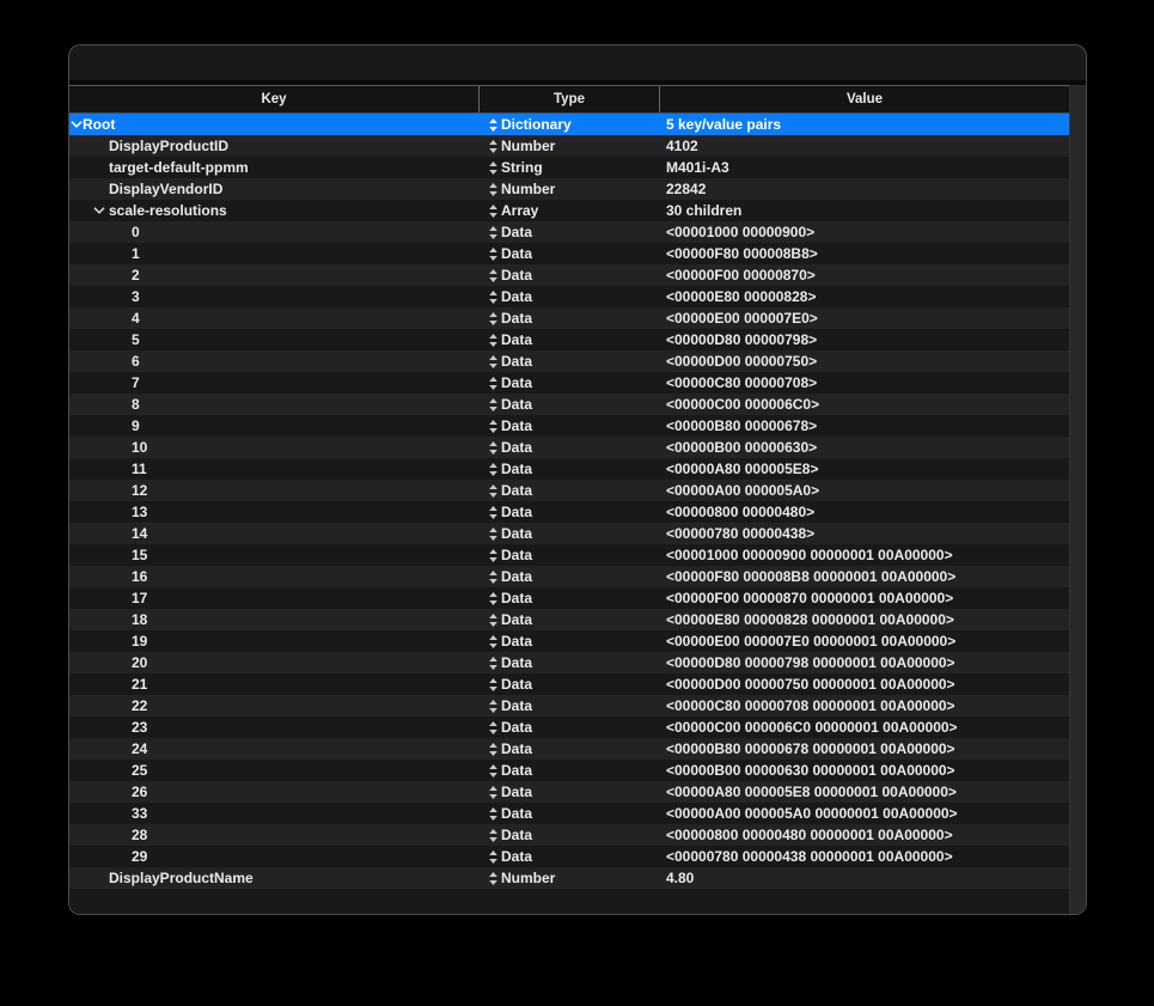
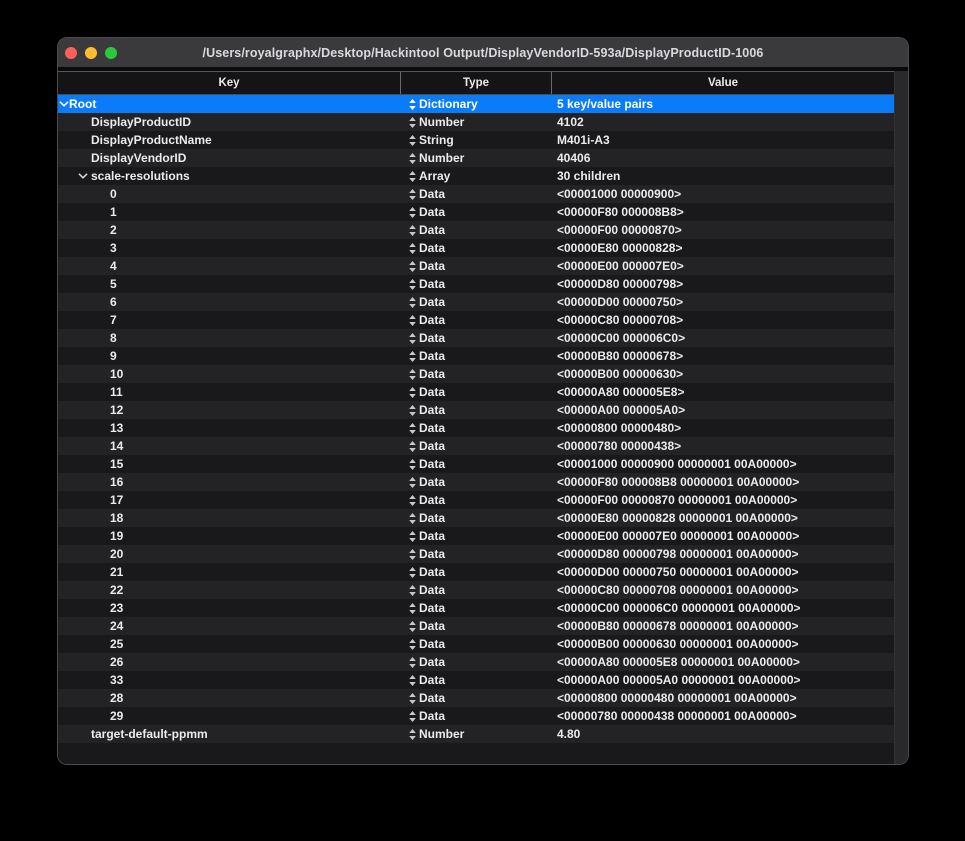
+ /Users/royalgraphx/Desktop/Hackintool Output/DisplayVendorID-593a/DisplayProductID-1006
  Key
  Type
  Value
  Root
  Dictionary
  5 key/value pairs
  DisplayProductID
  Number
  4102
- target-default-ppmm
+ DisplayProductName
  String
  M401i-A3
  DisplayVendorID
  Number
- 22842
+ 40406
  scale-resolutions
  Array
  30 children
  0
  Data
  <00001000 00000900>
  1
  Data
  <00000F80 000008B8>
  2
  Data
  <00000F00 00000870>
  3
  Data
  <00000E80 00000828>
  4
  Data
  <00000E00 000007E0>
  5
  Data
  <00000D80 00000798>
  6
  Data
  <00000D00 00000750>
  7
  Data
  <00000C80 00000708>
  8
  Data
  <00000C00 000006C0>
  9
  Data
  <00000B80 00000678>
  10
  Data
  <00000B00 00000630>
  11
  Data
  <00000A80 000005E8>
  12
  Data
  <00000A00 000005A0>
  13
  Data
  <00000800 00000480>
  14
  Data
  <00000780 00000438>
  15
  Data
  <00001000 00000900 00000001 00A00000>
  16
  Data
  <00000F80 000008B8 00000001 00A00000>
  17
  Data
  <00000F00 00000870 00000001 00A00000>
  18
  Data
  <00000E80 00000828 00000001 00A00000>
  19
  Data
  <00000E00 000007E0 00000001 00A00000>
  20
  Data
  <00000D80 00000798 00000001 00A00000>
  21
  Data
  <00000D00 00000750 00000001 00A00000>
  22
  Data
  <00000C80 00000708 00000001 00A00000>
  23
  Data
  <00000C00 000006C0 00000001 00A00000>
  24
  Data
  <00000B80 00000678 00000001 00A00000>
  25
  Data
  <00000B00 00000630 00000001 00A00000>
  26
  Data
  <00000A80 000005E8 00000001 00A00000>
  33
  Data
  <00000A00 000005A0 00000001 00A00000>
  28
  Data
  <00000800 00000480 00000001 00A00000>
  29
  Data
  <00000780 00000438 00000001 00A00000>
- DisplayProductName
+ target-default-ppmm
  Number
  4.80
